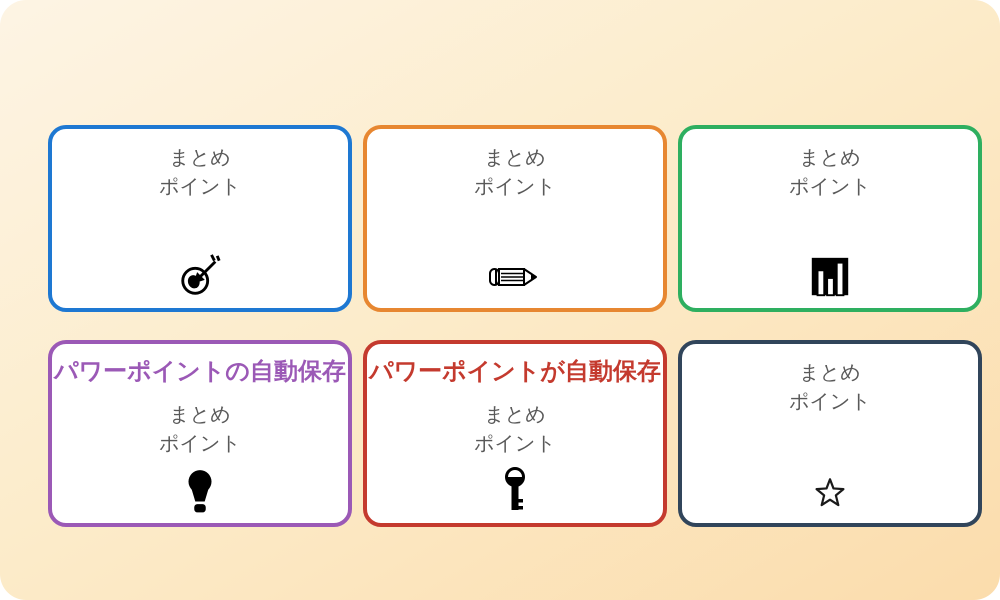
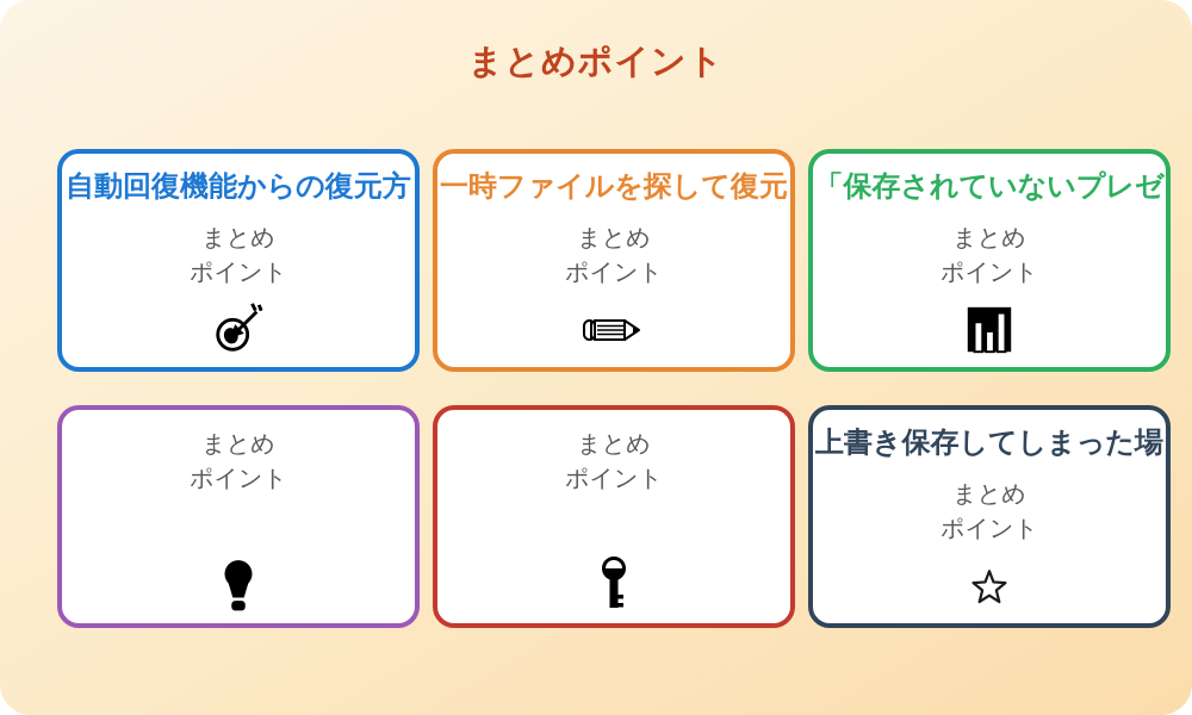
+ まとめポイント
+ 自動回復機能からの復元方
  まとめ
  ポイント
+ 一時ファイルを探して復元
  まとめ
  ポイント
+ 「保存されていないプレゼ
  まとめ
  ポイント
- パワーポイントの自動保存
  まとめ
  ポイント
- パワーポイントが自動保存
  まとめ
  ポイント
+ 上書き保存してしまった場
  まとめ
  ポイント
